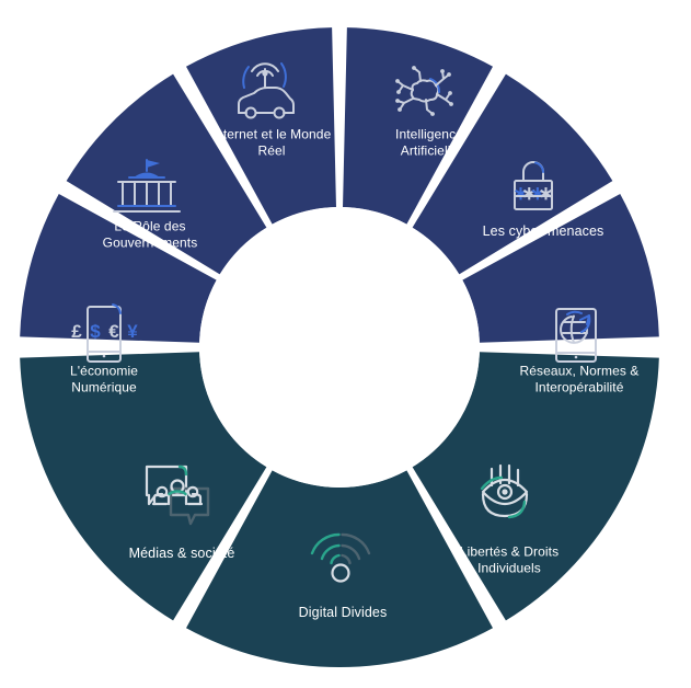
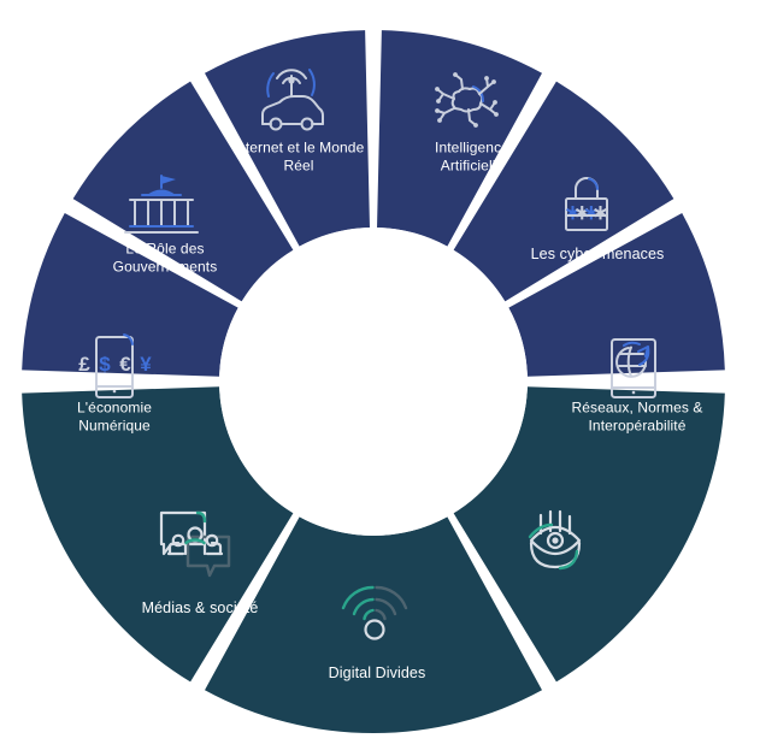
  ∗
  ∗
  ∗
  ∗
  £
  $
  €
  ¥
  Intelligence Artificielle
  Les cyber-menaces
  Réseaux, Normes & Interopérabilité
- Libertés & Droits Individuels
  Digital Divides
  Médias & société
  L'économie Numérique
  Le Rôle des Gouvernements
  Internet et le Monde Réel
